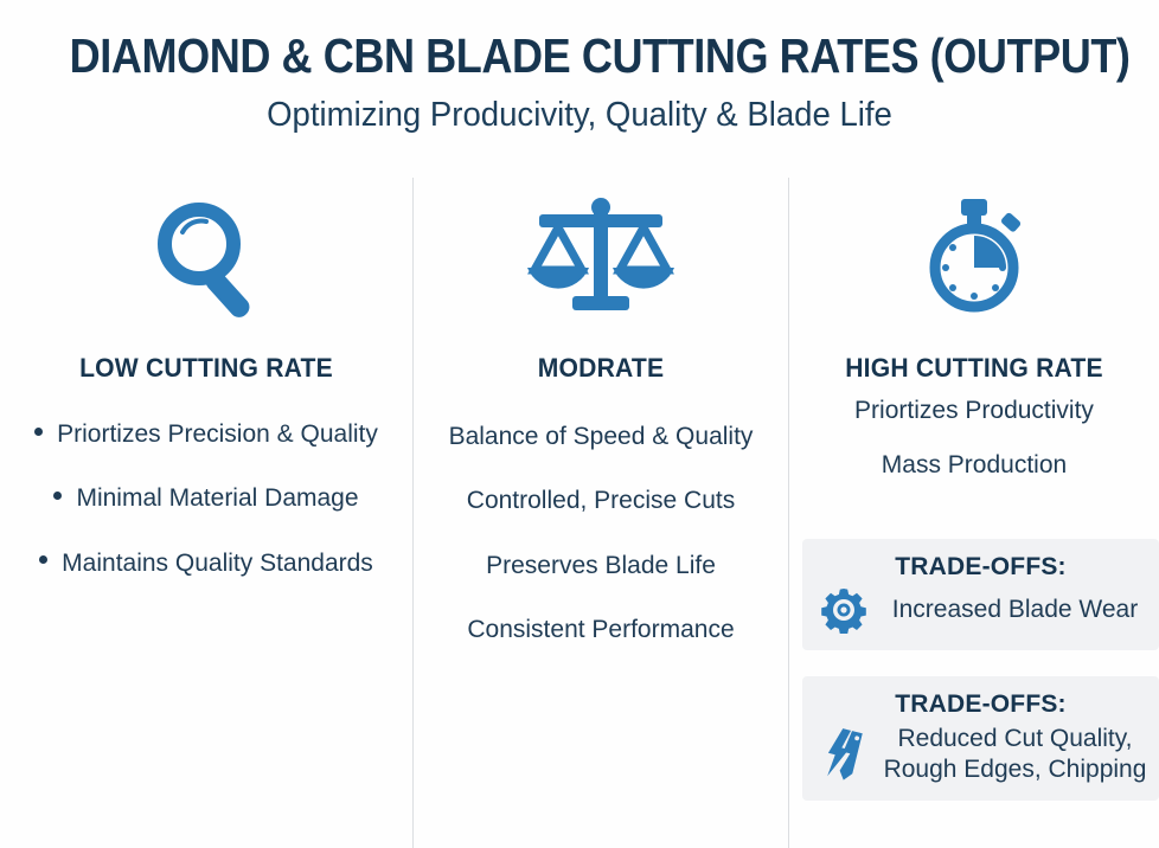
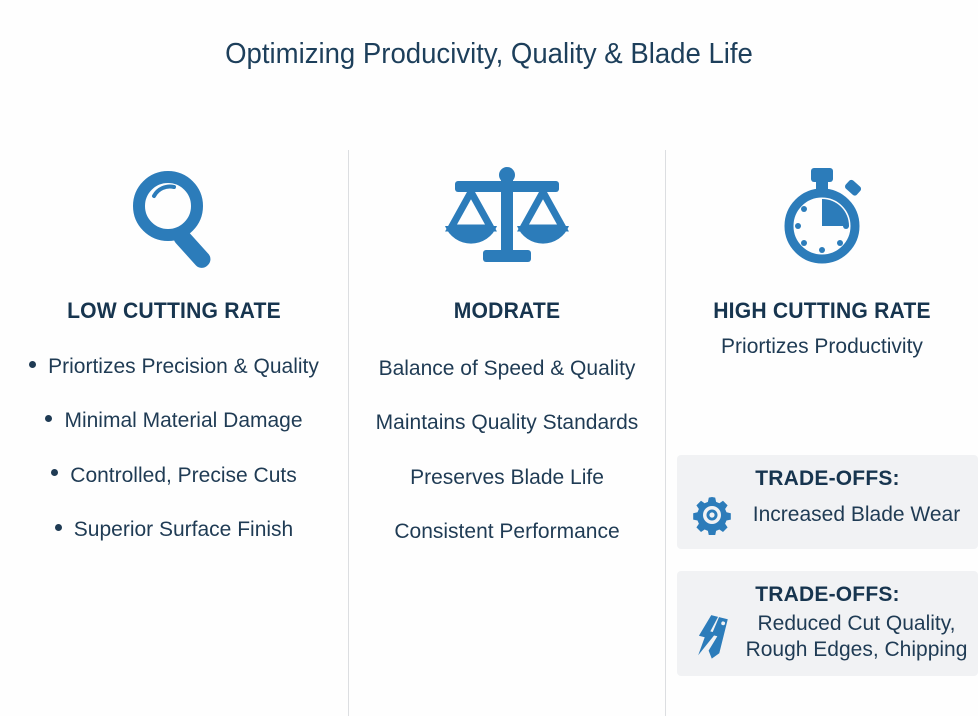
- DIAMOND & CBN BLADE CUTTING RATES (OUTPUT)
  Optimizing Producivity, Quality & Blade Life
  LOW CUTTING RATE
  Priortizes Precision & Quality
  Minimal Material Damage
- Maintains Quality Standards
+ Controlled, Precise Cuts
+ Superior Surface Finish
  MODRATE
  Balance of Speed & Quality
- Controlled, Precise Cuts
+ Maintains Quality Standards
  Preserves Blade Life
  Consistent Performance
  HIGH CUTTING RATE
  Priortizes Productivity
- Mass Production
  TRADE-OFFS:
  Increased Blade Wear
  TRADE-OFFS:
  Reduced Cut Quality, Rough Edges, Chipping
